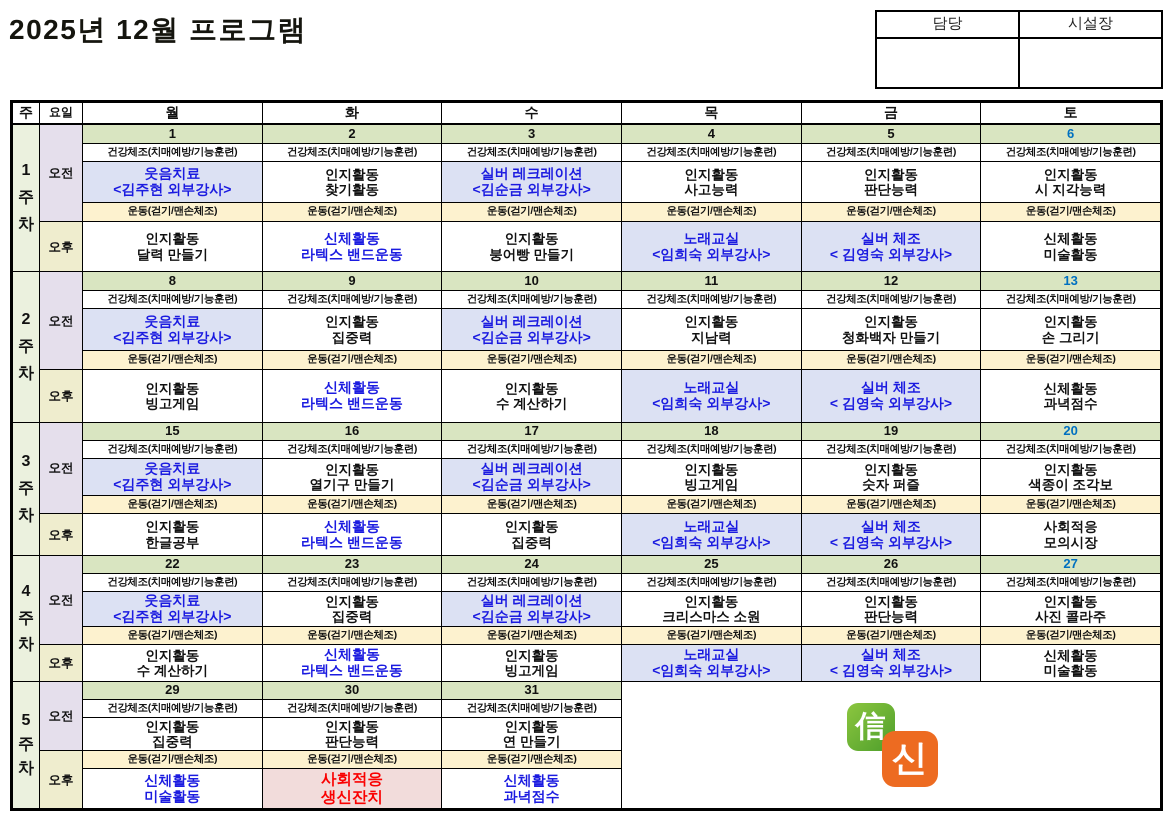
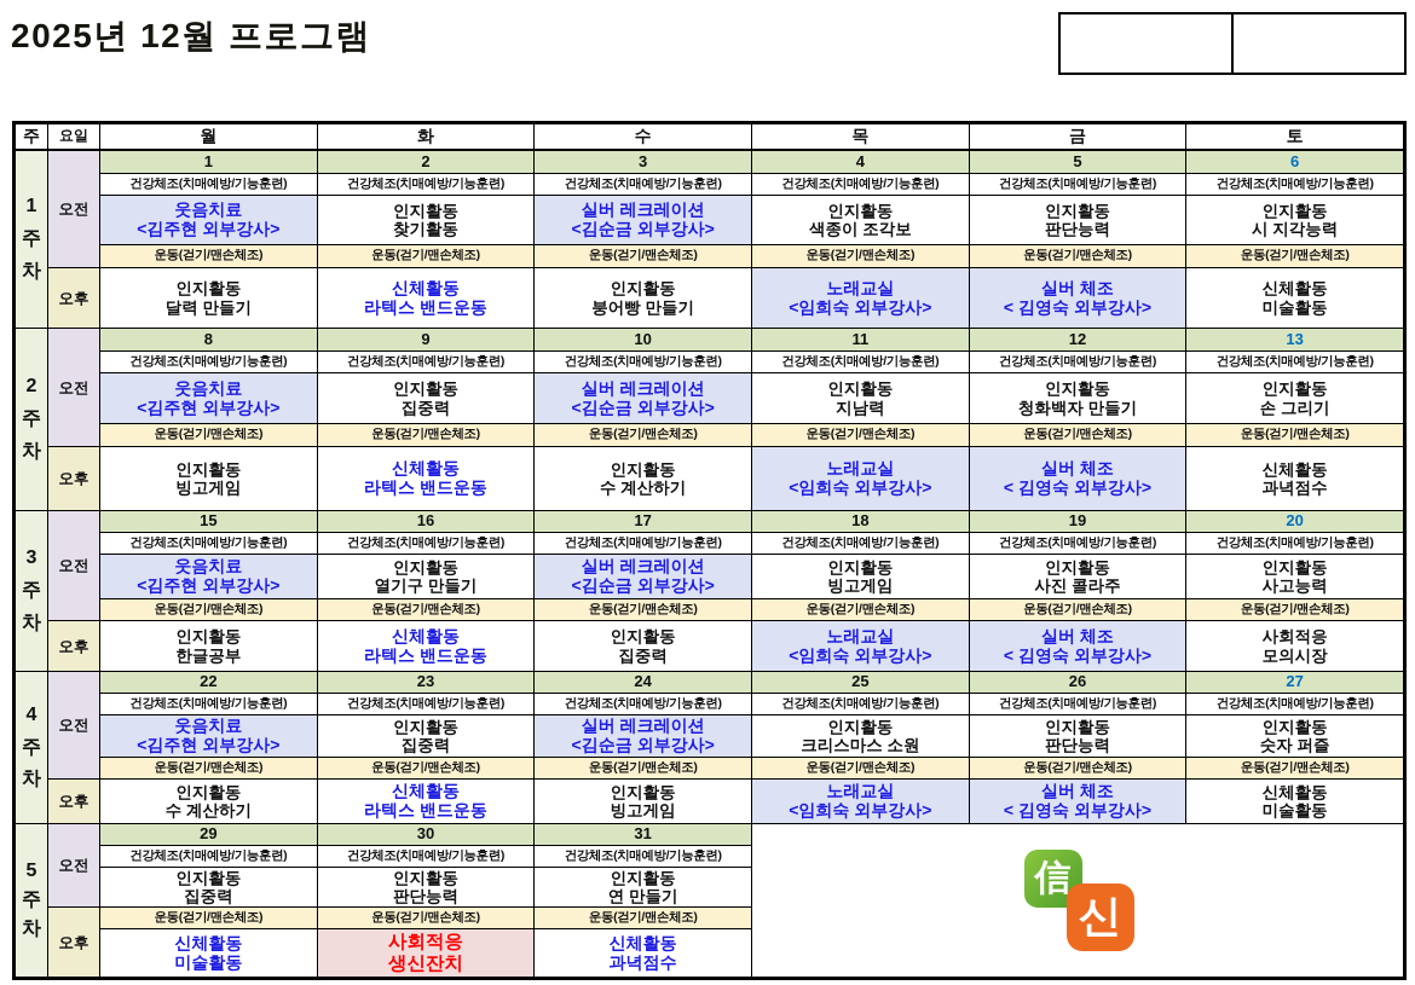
  2025년 12월 프로그램
- 담당	시설장
  주
  요일
  월
  화
  수
  목
  금
  토
  1
  주
  차
  오전
  오후
  1
  건강체조(치매예방/기능훈련)
  웃음치료
  <김주현 외부강사>
  운동(걷기/맨손체조)
  인지활동
  달력 만들기
  2
  건강체조(치매예방/기능훈련)
  인지활동
  찾기활동
  운동(걷기/맨손체조)
  신체활동
  라텍스 밴드운동
  3
  건강체조(치매예방/기능훈련)
  실버 레크레이션
  <김순금 외부강사>
  운동(걷기/맨손체조)
  인지활동
  붕어빵 만들기
  4
  건강체조(치매예방/기능훈련)
  인지활동
- 사고능력
+ 색종이 조각보
  운동(걷기/맨손체조)
  노래교실
  <임희숙 외부강사>
  5
  건강체조(치매예방/기능훈련)
  인지활동
  판단능력
  운동(걷기/맨손체조)
  실버 체조
  < 김영숙 외부강사>
  6
  건강체조(치매예방/기능훈련)
  인지활동
  시 지각능력
  운동(걷기/맨손체조)
  신체활동
  미술활동
  2
  주
  차
  오전
  오후
  8
  건강체조(치매예방/기능훈련)
  웃음치료
  <김주현 외부강사>
  운동(걷기/맨손체조)
  인지활동
  빙고게임
  9
  건강체조(치매예방/기능훈련)
  인지활동
  집중력
  운동(걷기/맨손체조)
  신체활동
  라텍스 밴드운동
  10
  건강체조(치매예방/기능훈련)
  실버 레크레이션
  <김순금 외부강사>
  운동(걷기/맨손체조)
  인지활동
  수 계산하기
  11
  건강체조(치매예방/기능훈련)
  인지활동
  지남력
  운동(걷기/맨손체조)
  노래교실
  <임희숙 외부강사>
  12
  건강체조(치매예방/기능훈련)
  인지활동
  청화백자 만들기
  운동(걷기/맨손체조)
  실버 체조
  < 김영숙 외부강사>
  13
  건강체조(치매예방/기능훈련)
  인지활동
  손 그리기
  운동(걷기/맨손체조)
  신체활동
  과녁점수
  3
  주
  차
  오전
  오후
  15
  건강체조(치매예방/기능훈련)
  웃음치료
  <김주현 외부강사>
  운동(걷기/맨손체조)
  인지활동
  한글공부
  16
  건강체조(치매예방/기능훈련)
  인지활동
  열기구 만들기
  운동(걷기/맨손체조)
  신체활동
  라텍스 밴드운동
  17
  건강체조(치매예방/기능훈련)
  실버 레크레이션
  <김순금 외부강사>
  운동(걷기/맨손체조)
  인지활동
  집중력
  18
  건강체조(치매예방/기능훈련)
  인지활동
  빙고게임
  운동(걷기/맨손체조)
  노래교실
  <임희숙 외부강사>
  19
  건강체조(치매예방/기능훈련)
  인지활동
- 숫자 퍼즐
+ 사진 콜라주
  운동(걷기/맨손체조)
  실버 체조
  < 김영숙 외부강사>
  20
  건강체조(치매예방/기능훈련)
  인지활동
- 색종이 조각보
+ 사고능력
  운동(걷기/맨손체조)
  사회적응
  모의시장
  4
  주
  차
  오전
  오후
  22
  건강체조(치매예방/기능훈련)
  웃음치료
  <김주현 외부강사>
  운동(걷기/맨손체조)
  인지활동
  수 계산하기
  23
  건강체조(치매예방/기능훈련)
  인지활동
  집중력
  운동(걷기/맨손체조)
  신체활동
  라텍스 밴드운동
  24
  건강체조(치매예방/기능훈련)
  실버 레크레이션
  <김순금 외부강사>
  운동(걷기/맨손체조)
  인지활동
  빙고게임
  25
  건강체조(치매예방/기능훈련)
  인지활동
  크리스마스 소원
  운동(걷기/맨손체조)
  노래교실
  <임희숙 외부강사>
  26
  건강체조(치매예방/기능훈련)
  인지활동
  판단능력
  운동(걷기/맨손체조)
  실버 체조
  < 김영숙 외부강사>
  27
  건강체조(치매예방/기능훈련)
  인지활동
- 사진 콜라주
+ 숫자 퍼즐
  운동(걷기/맨손체조)
  신체활동
  미술활동
  5
  주
  차
  오전
  오후
  29
  건강체조(치매예방/기능훈련)
  인지활동
  집중력
  운동(걷기/맨손체조)
  신체활동
  미술활동
  30
  건강체조(치매예방/기능훈련)
  인지활동
  판단능력
  운동(걷기/맨손체조)
  사회적응
  생신잔치
  31
  건강체조(치매예방/기능훈련)
  인지활동
  연 만들기
  운동(걷기/맨손체조)
  신체활동
  과녁점수
  信
  신
